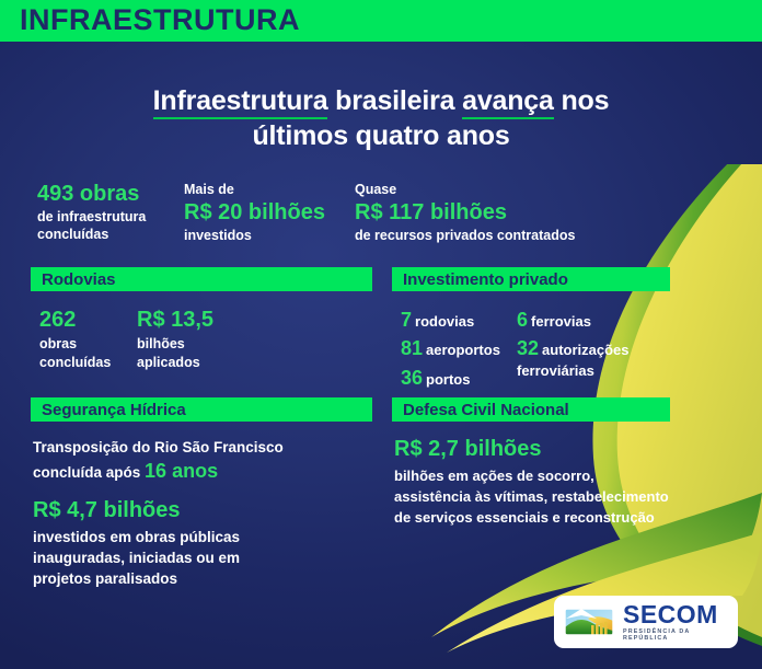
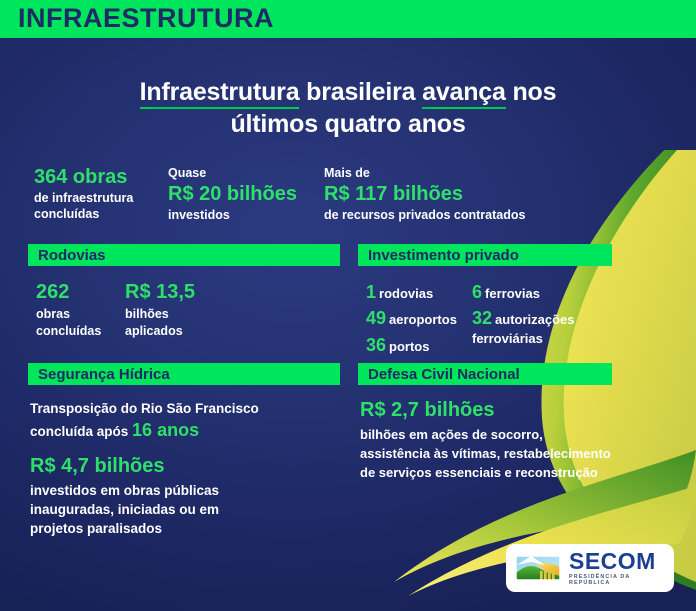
  INFRAESTRUTURA
  Infraestrutura brasileira avança nos
  últimos quatro anos
- 493 obras
+ 364 obras
  de infraestrutura
  concluídas
- Mais de
+ Quase
  R$ 20 bilhões
  investidos
- Quase
+ Mais de
  R$ 117 bilhões
  de recursos privados contratados
  Rodovias
  262
  obras
  concluídas
  R$ 13,5
  bilhões
  aplicados
  Investimento privado
- 7 rodovias
+ 1 rodovias
- 81 aeroportos
+ 49 aeroportos
  36 portos
  6 ferrovias
  32 autorizações
  ferroviárias
  Segurança Hídrica
  Transposição do Rio São Francisco
  concluída após 16 anos
  R$ 4,7 bilhões
  investidos em obras públicas
  inauguradas, iniciadas ou em
  projetos paralisados
  Defesa Civil Nacional
  R$ 2,7 bilhões
  bilhões em ações de socorro,
  assistência às vítimas, restabelecimento
  de serviços essenciais e reconstrução
  SECOM
